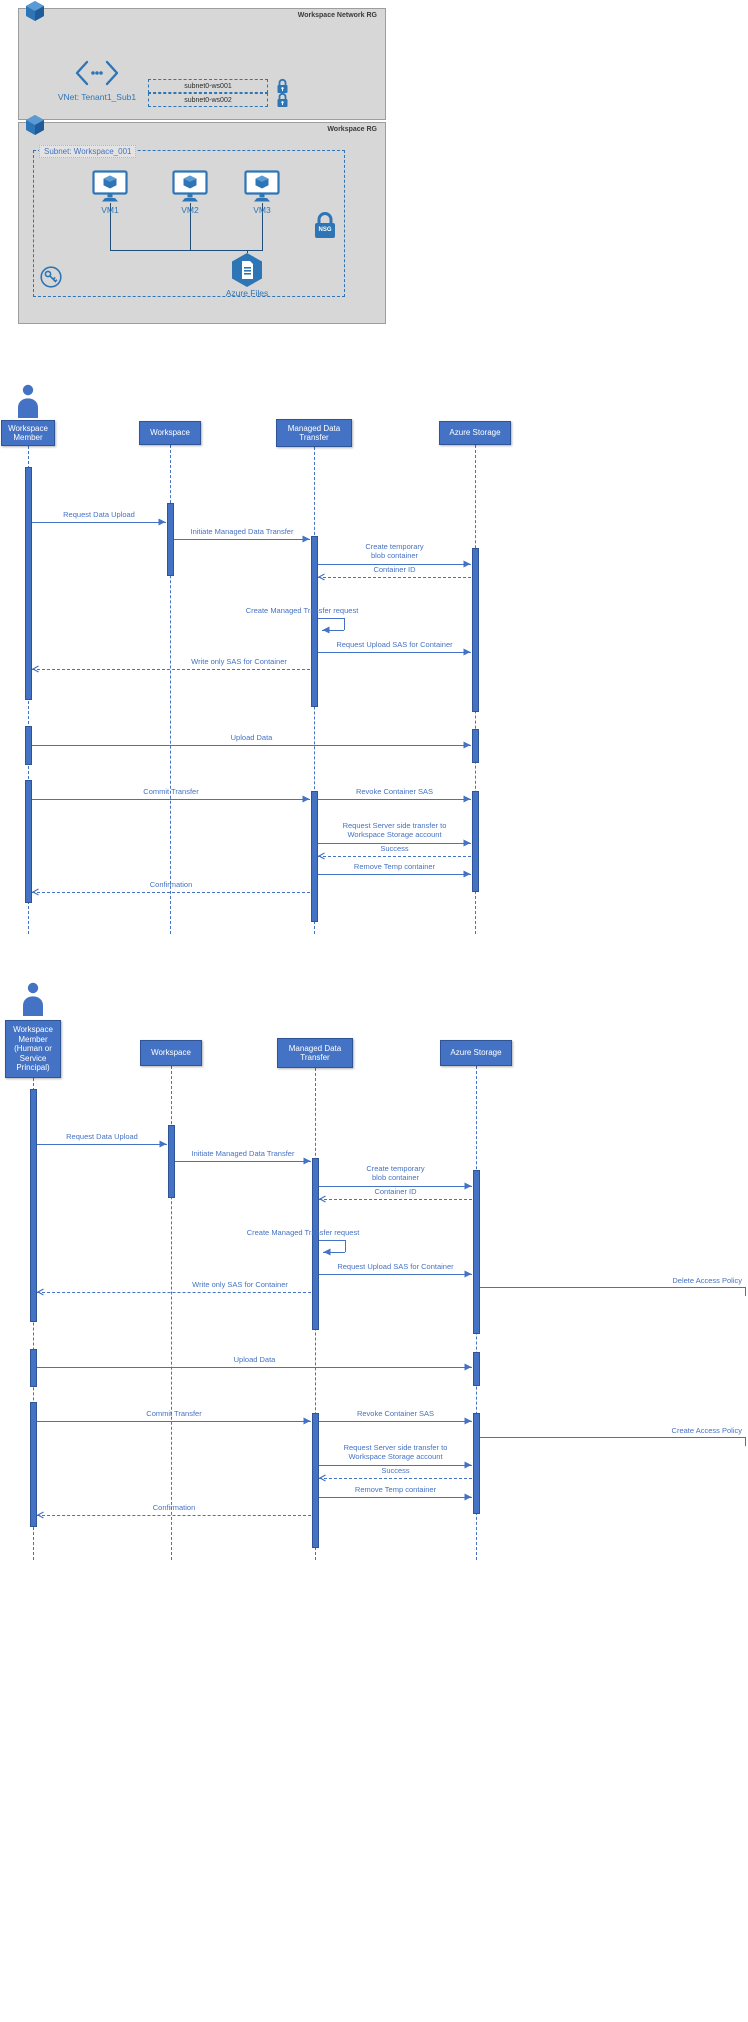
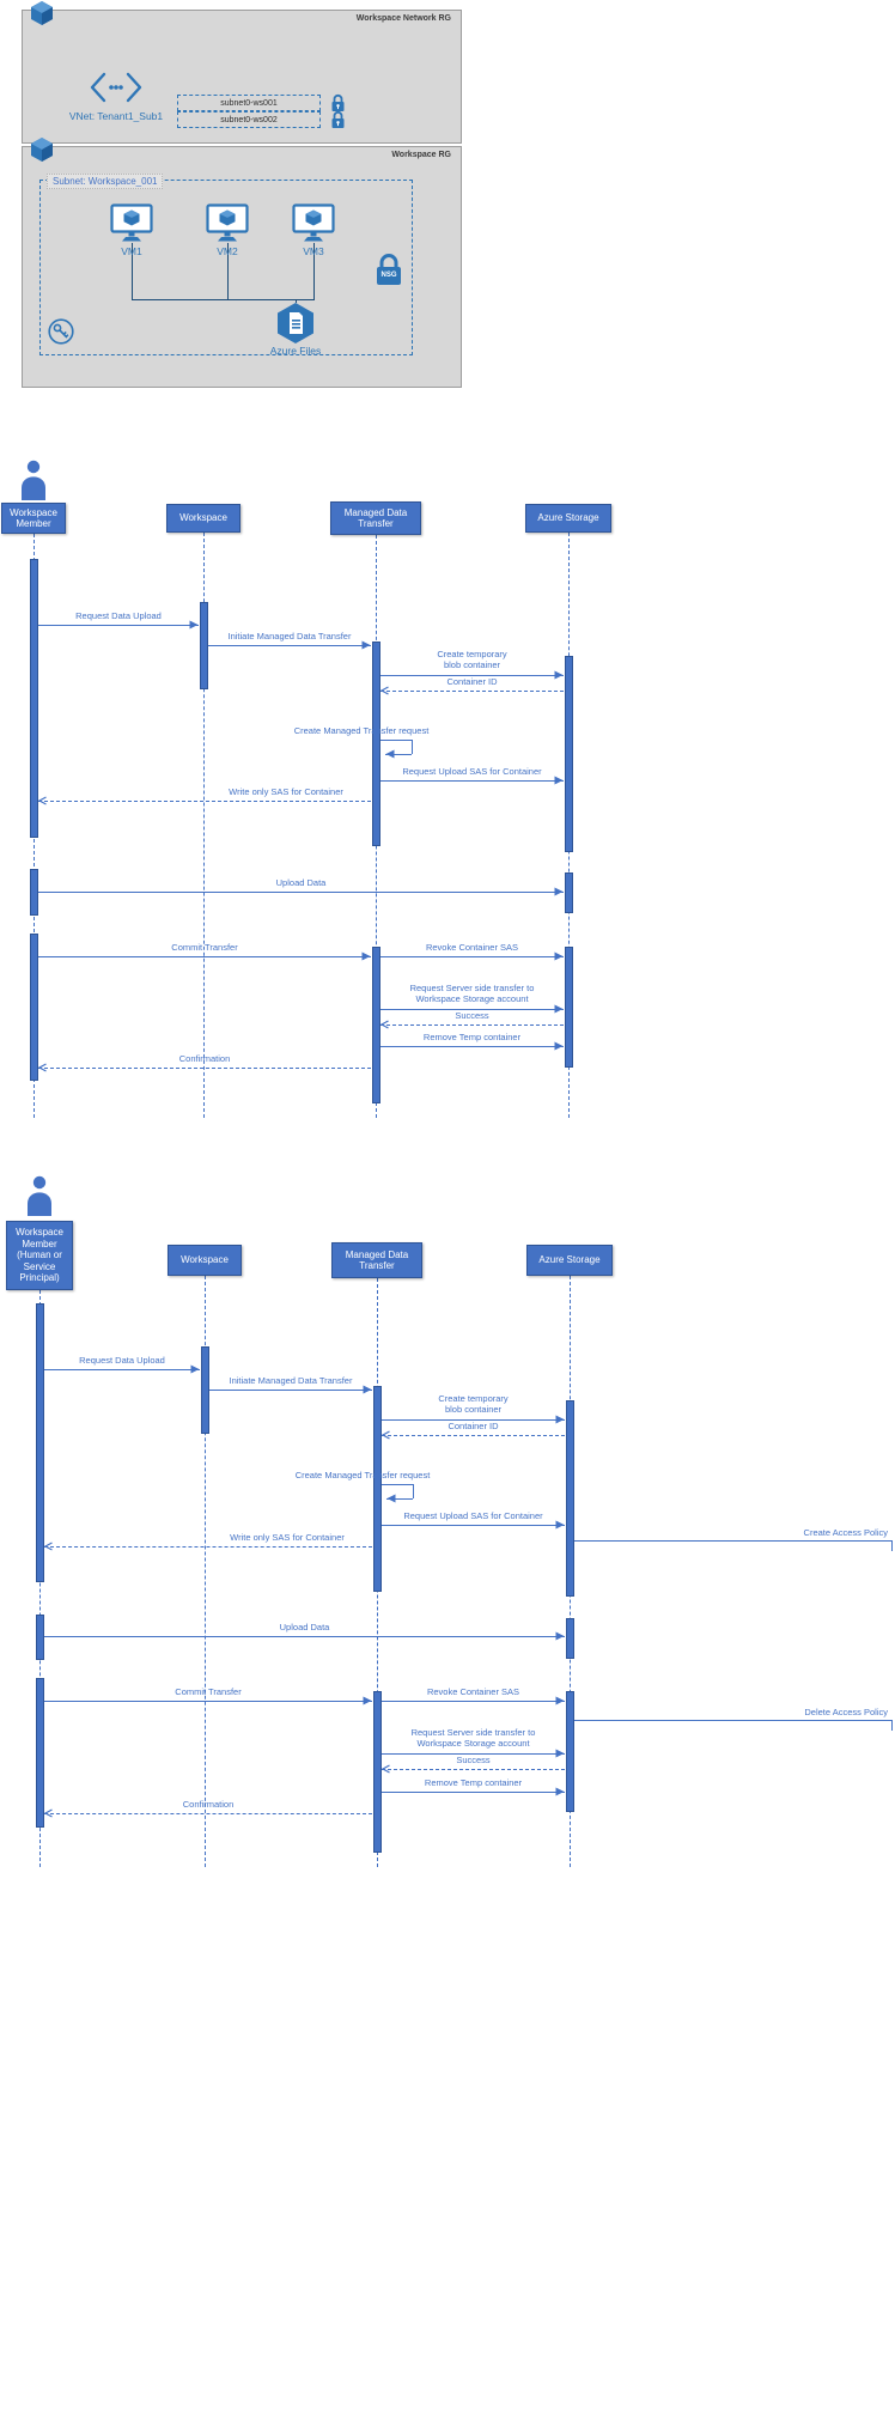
  VNet: Tenant1_Sub1
  Subnet: Workspace_001
  VM1
  VM2
  VM3
  Azure Files
  Workspace
  Member
  Workspace
  Managed Data
  Transfer
  Azure Storage
  Request Data Upload
  Initiate Managed Data Transfer
  Create temporary
  blob container
  Container ID
  Create Managed Transfer request
  Request Upload SAS for Container
  Write only SAS for Container
  Upload Data
  Commit Transfer
  Revoke Container SAS
  Request Server side transfer to
  Workspace Storage account
  Success
  Remove Temp container
  Confirmation
  Workspace
  Member
  (Human or
  Service
  Principal)
  Workspace
  Managed Data
  Transfer
  Azure Storage
  Request Data Upload
  Initiate Managed Data Transfer
  Create temporary
  blob container
  Container ID
  Create Managed Transfer request
  Request Upload SAS for Container
- Delete Access Policy
+ Create Access Policy
  Write only SAS for Container
  Upload Data
  Commit Transfer
  Revoke Container SAS
- Create Access Policy
+ Delete Access Policy
  Request Server side transfer to
  Workspace Storage account
  Success
  Remove Temp container
  Confirmation
